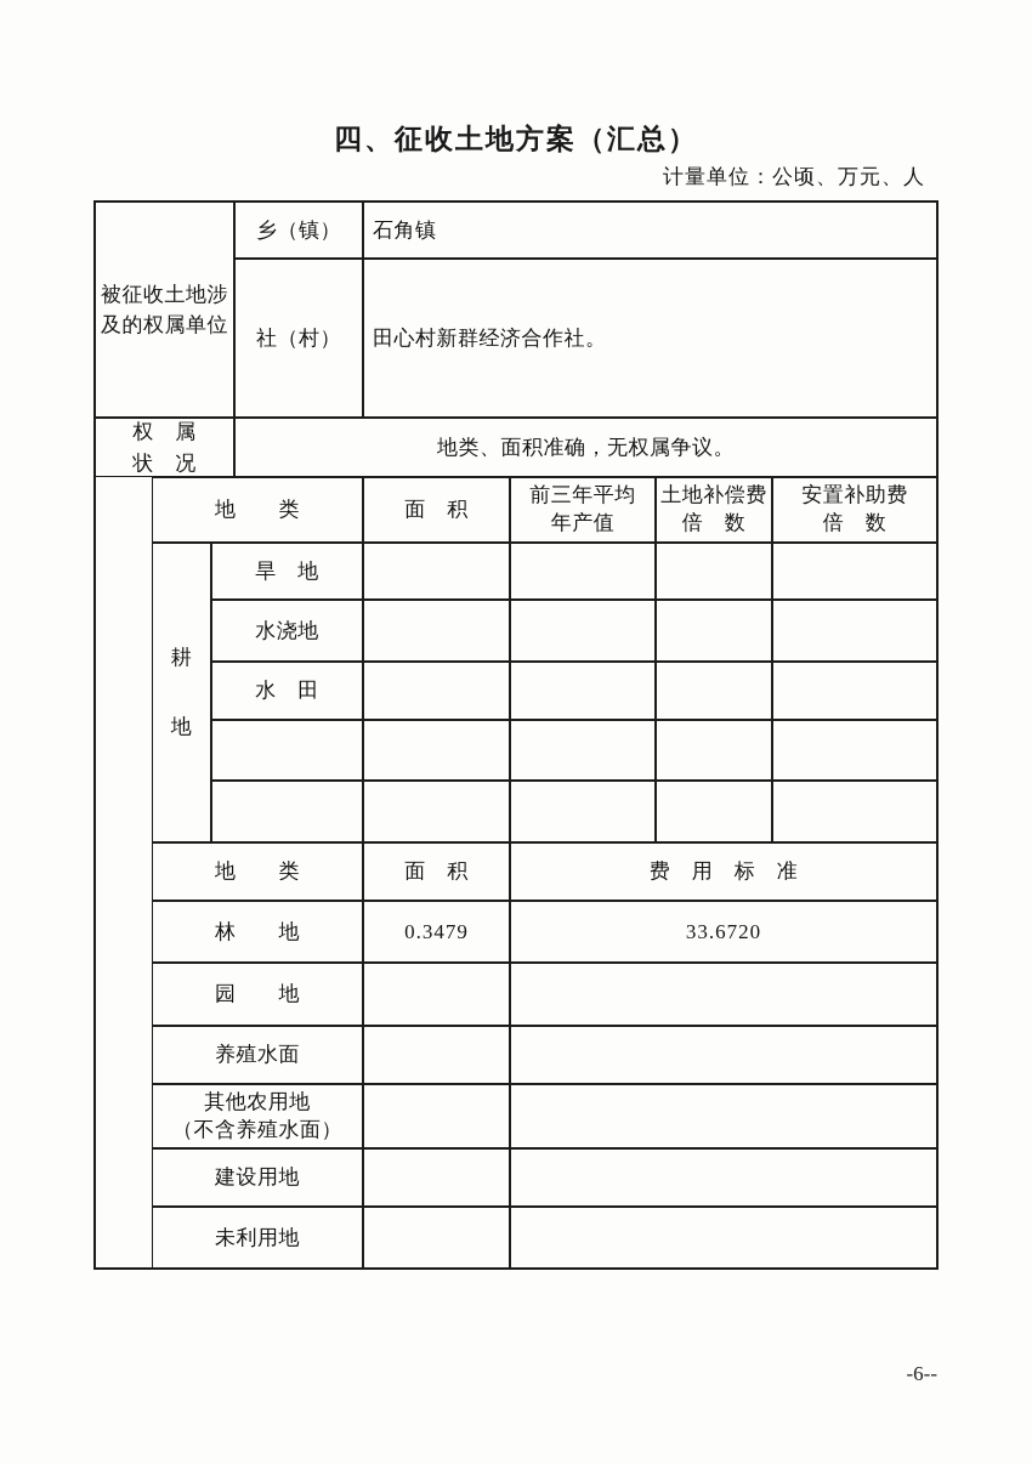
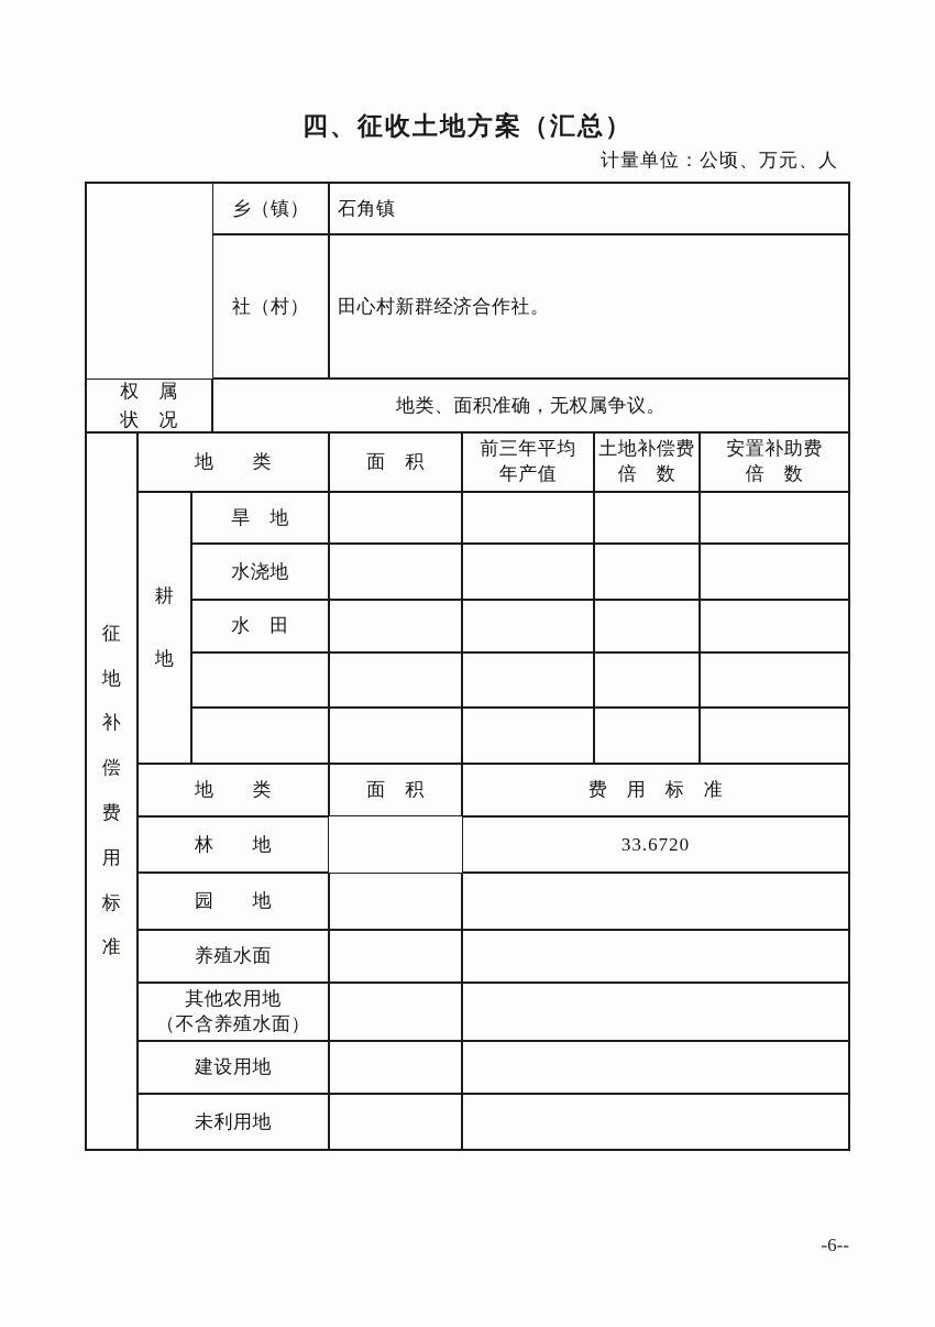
  四、征收土地方案（汇总）
  计量单位：公顷、万元、人
- 被征收土地涉
- 及的权属单位
  乡（镇）
  石角镇
  社（村）
  田心村新群经济合作社。
  权 属
  状 况
  地类、面积准确，无权属争议。
+ 征地补偿费用标准
  地 类
  面 积
  前三年平均
  年产值
  土地补偿费
  倍 数
  安置补助费
  倍 数
  耕地
  旱 地
  水浇地
  水 田
  地 类
  面 积
  费 用 标 准
  林 地
- 0.3479
  33.6720
  园 地
  养殖水面
  其他农用地
  （不含养殖水面）
  建设用地
  未利用地
  -6--
